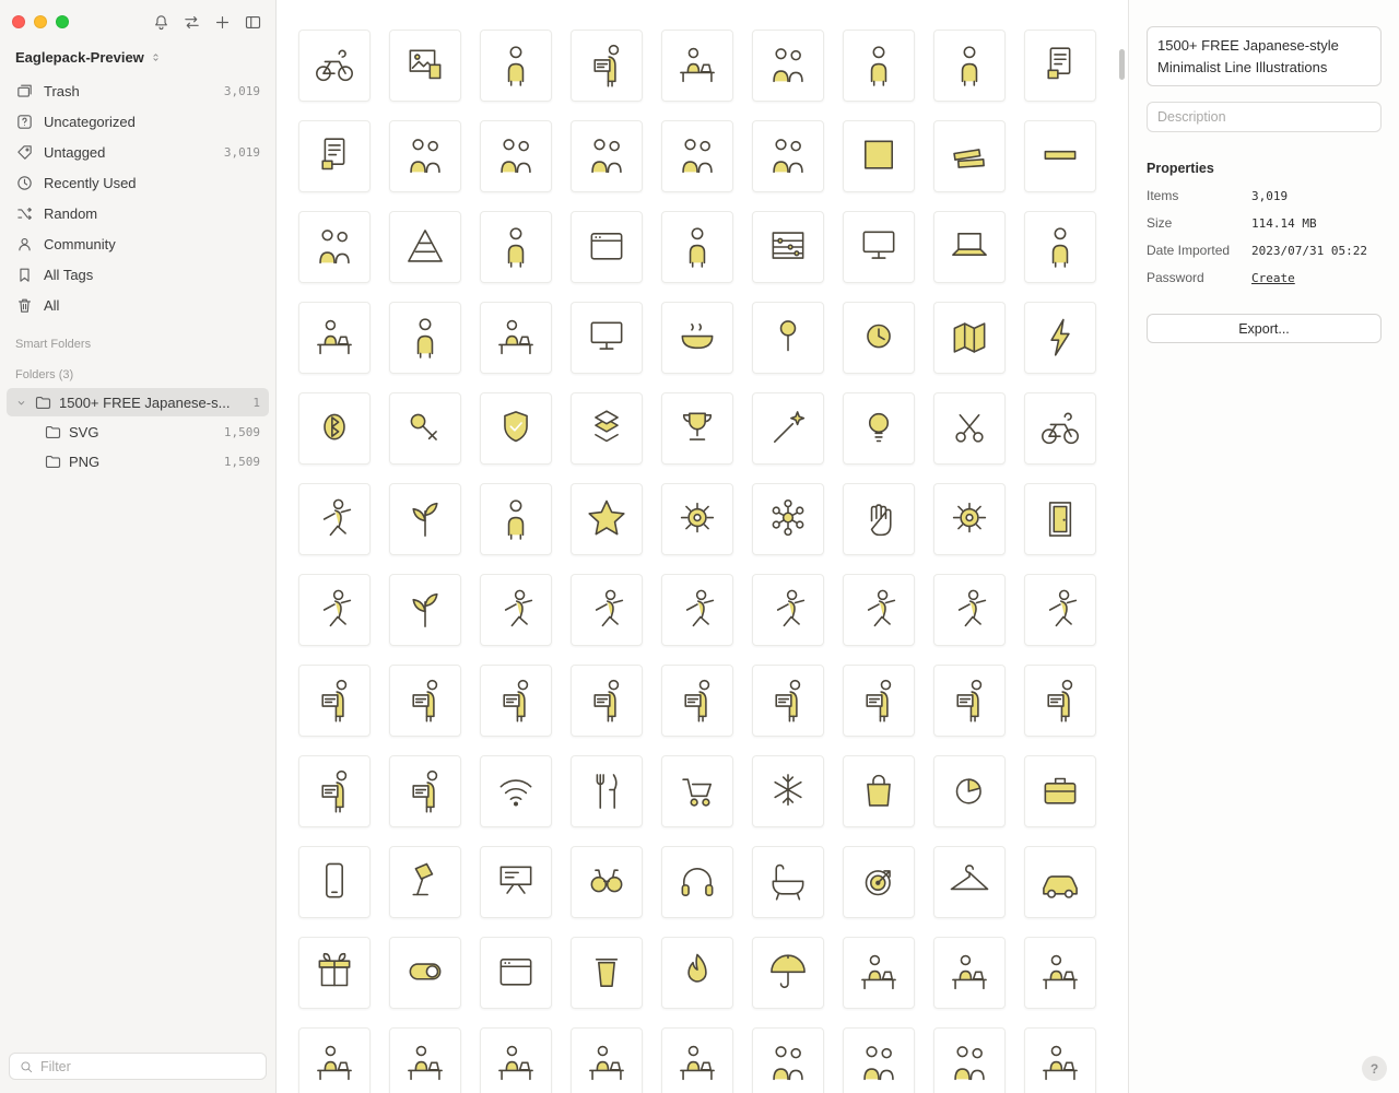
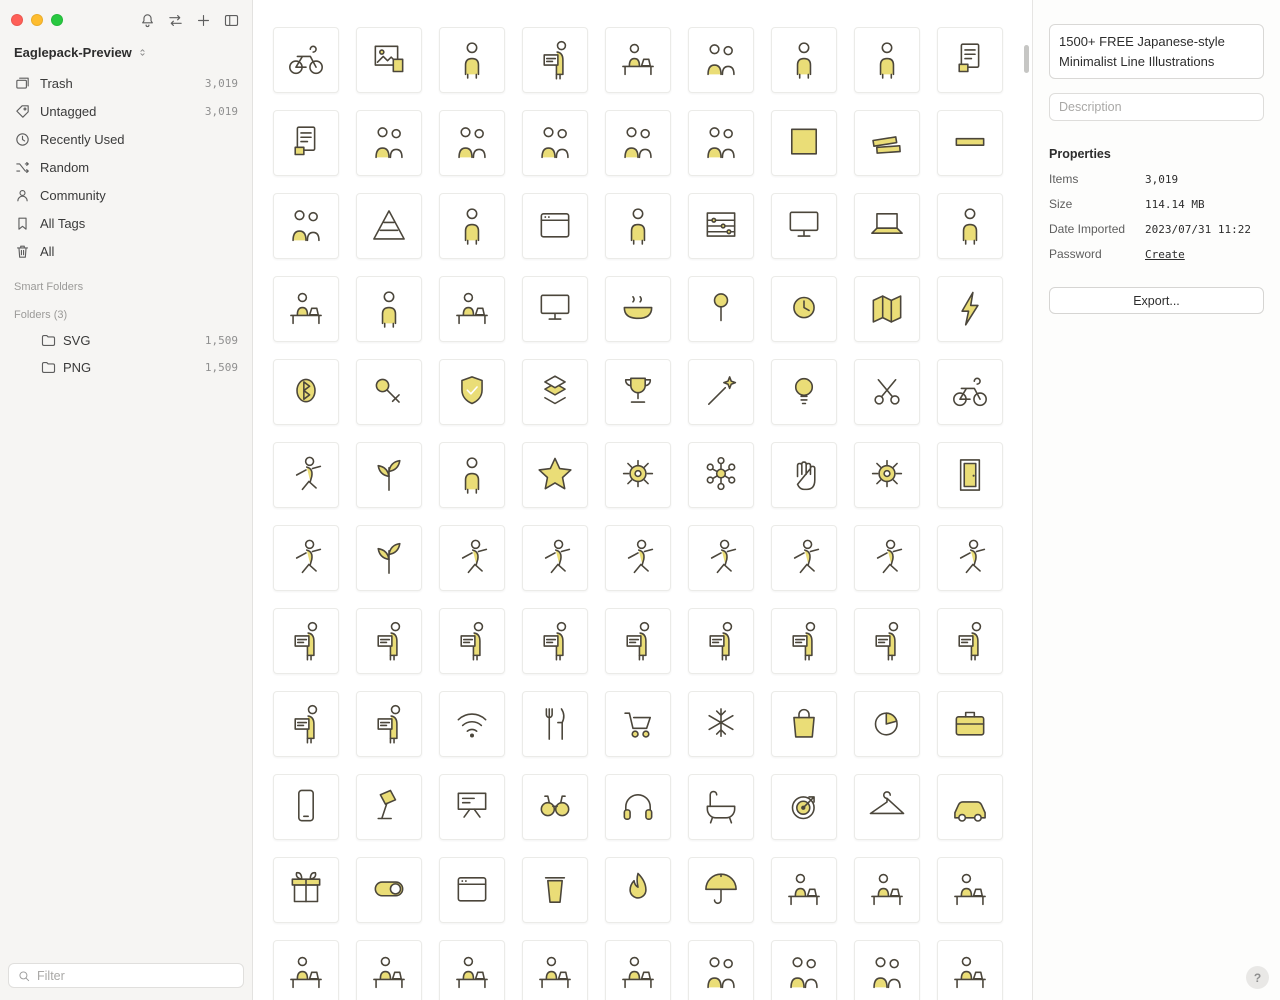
  Eaglepack-Preview
  Trash
  3,019
- Uncategorized
  Untagged
  3,019
  Recently Used
  Random
  Community
  All Tags
  All
  Smart Folders
  Folders (3)
- 1500+ FREE Japanese-s...
- 1
  SVG
  1,509
  PNG
  1,509
  Filter
  1500+ FREE Japanese-style Minimalist Line Illustrations
  Description
  Properties
  Items
  3,019
  Size
  114.14 MB
  Date Imported
- 2023/07/31 05:22
+ 2023/07/31 11:22
  Password
  Create
  Export...
  ?
